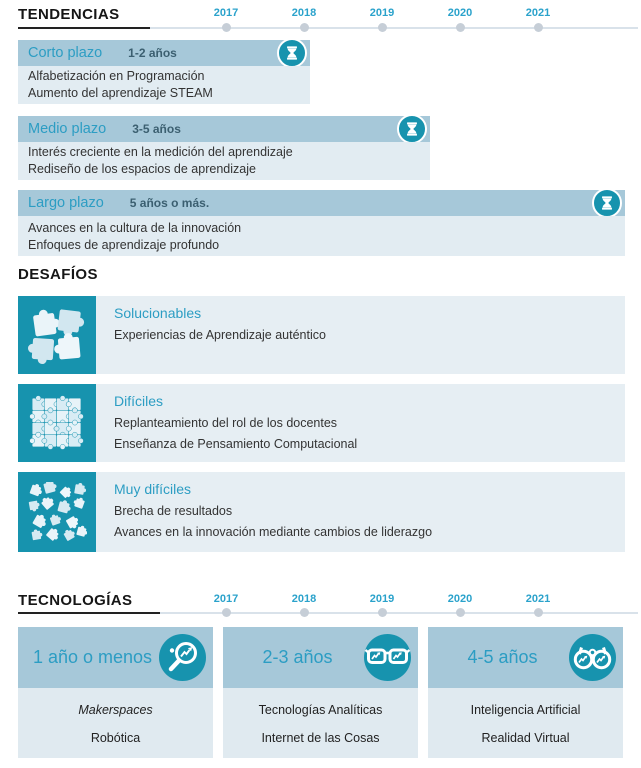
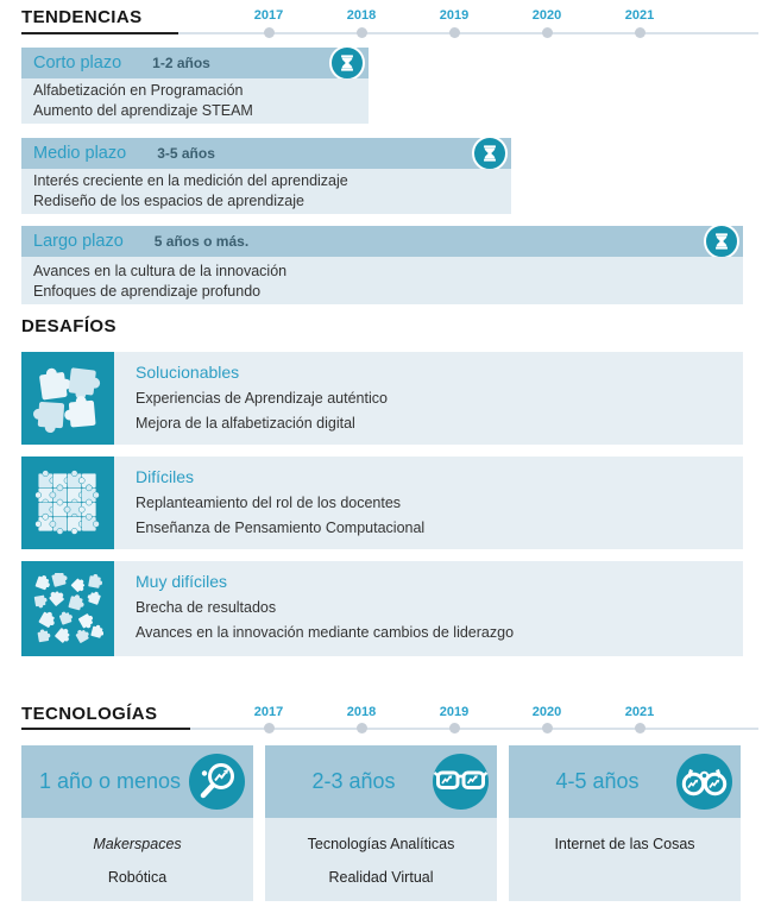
  TENDENCIAS
  2017
  2018
  2019
  2020
  2021
  Corto plazo
  1-2 años
  Alfabetización en Programación
  Aumento del aprendizaje STEAM
  Medio plazo
  3-5 años
  Interés creciente en la medición del aprendizaje
  Rediseño de los espacios de aprendizaje
  Largo plazo
  5 años o más.
  Avances en la cultura de la innovación
  Enfoques de aprendizaje profundo
  DESAFÍOS
  Solucionables
  Experiencias de Aprendizaje auténtico
+ Mejora de la alfabetización digital
  Difíciles
  Replanteamiento del rol de los docentes
  Enseñanza de Pensamiento Computacional
  Muy difíciles
  Brecha de resultados
  Avances en la innovación mediante cambios de liderazgo
  TECNOLOGÍAS
  2017
  2018
  2019
  2020
  2021
  1 año o menos
  Makerspaces
  Robótica
  2-3 años
  Tecnologías Analíticas
- Internet de las Cosas
+ Realidad Virtual
  4-5 años
- Inteligencia Artificial
- Realidad Virtual
+ Internet de las Cosas
